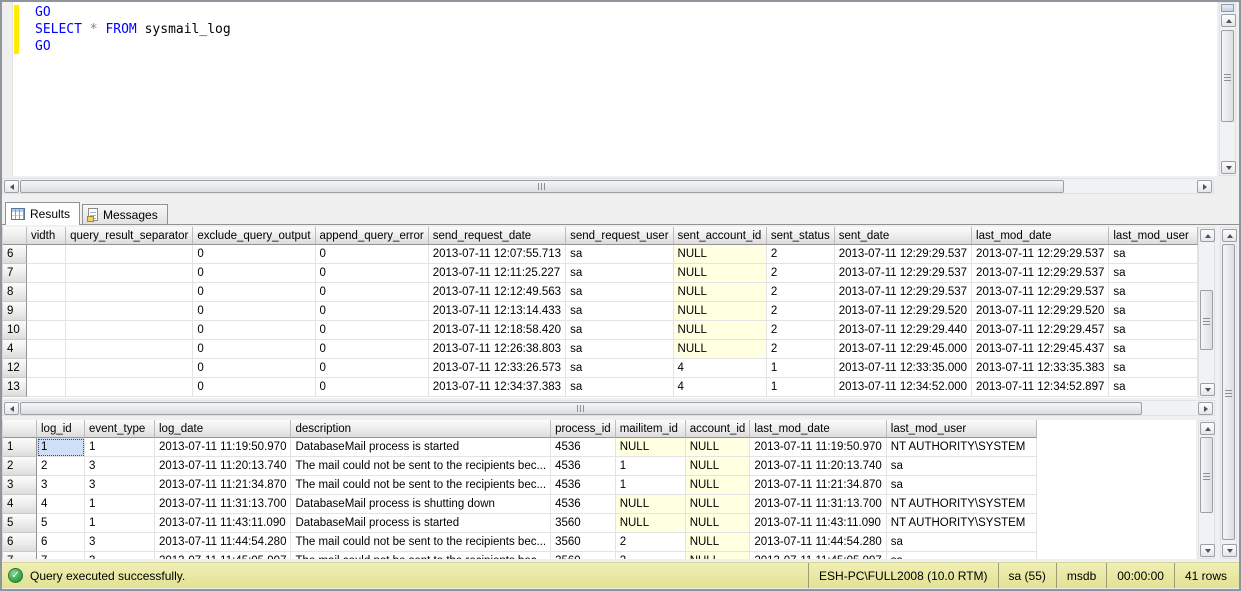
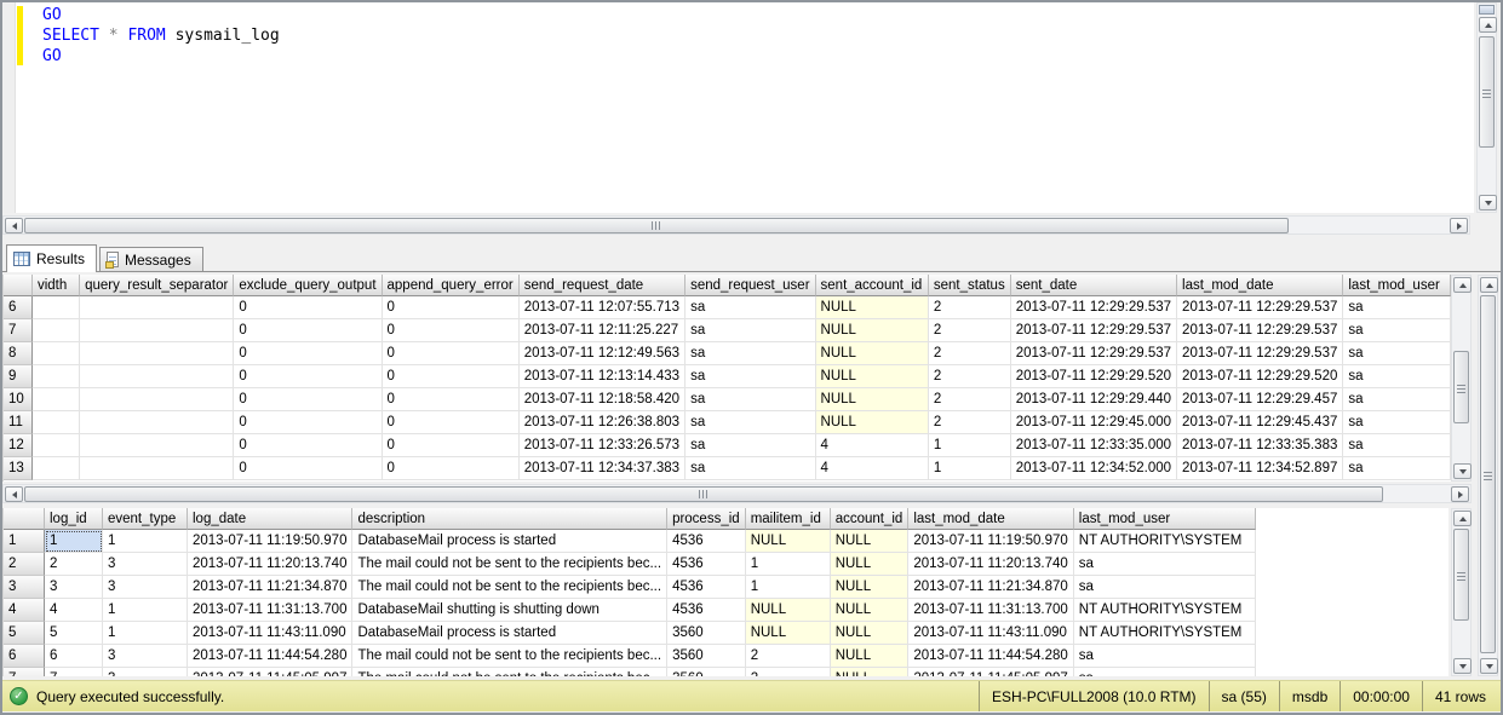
  GO
  SELECT * FROM sysmail_log
  GO
  Results
  Messages
  	vidth	query_result_separator	exclude_query_output	append_query_error	send_request_date	send_request_user	sent_account_id	sent_status	sent_date	last_mod_date	last_mod_user
  6			0	0	2013-07-11 12:07:55.713	sa	NULL	2	2013-07-11 12:29:29.537	2013-07-11 12:29:29.537	sa
  7			0	0	2013-07-11 12:11:25.227	sa	NULL	2	2013-07-11 12:29:29.537	2013-07-11 12:29:29.537	sa
  8			0	0	2013-07-11 12:12:49.563	sa	NULL	2	2013-07-11 12:29:29.537	2013-07-11 12:29:29.537	sa
  9			0	0	2013-07-11 12:13:14.433	sa	NULL	2	2013-07-11 12:29:29.520	2013-07-11 12:29:29.520	sa
  10			0	0	2013-07-11 12:18:58.420	sa	NULL	2	2013-07-11 12:29:29.440	2013-07-11 12:29:29.457	sa
- 4			0	0	2013-07-11 12:26:38.803	sa	NULL	2	2013-07-11 12:29:45.000	2013-07-11 12:29:45.437	sa
+ 11			0	0	2013-07-11 12:26:38.803	sa	NULL	2	2013-07-11 12:29:45.000	2013-07-11 12:29:45.437	sa
  12			0	0	2013-07-11 12:33:26.573	sa	4	1	2013-07-11 12:33:35.000	2013-07-11 12:33:35.383	sa
  13			0	0	2013-07-11 12:34:37.383	sa	4	1	2013-07-11 12:34:52.000	2013-07-11 12:34:52.897	sa
  	log_id	event_type	log_date	description	process_id	mailitem_id	account_id	last_mod_date	last_mod_user
  1	1	1	2013-07-11 11:19:50.970	DatabaseMail process is started	4536	NULL	NULL	2013-07-11 11:19:50.970	NT AUTHORITY\SYSTEM
  2	2	3	2013-07-11 11:20:13.740	The mail could not be sent to the recipients bec...	4536	1	NULL	2013-07-11 11:20:13.740	sa
  3	3	3	2013-07-11 11:21:34.870	The mail could not be sent to the recipients bec...	4536	1	NULL	2013-07-11 11:21:34.870	sa
- 4	4	1	2013-07-11 11:31:13.700	DatabaseMail process is shutting down	4536	NULL	NULL	2013-07-11 11:31:13.700	NT AUTHORITY\SYSTEM
+ 4	4	1	2013-07-11 11:31:13.700	DatabaseMail shutting is shutting down	4536	NULL	NULL	2013-07-11 11:31:13.700	NT AUTHORITY\SYSTEM
  5	5	1	2013-07-11 11:43:11.090	DatabaseMail process is started	3560	NULL	NULL	2013-07-11 11:43:11.090	NT AUTHORITY\SYSTEM
  6	6	3	2013-07-11 11:44:54.280	The mail could not be sent to the recipients bec...	3560	2	NULL	2013-07-11 11:44:54.280	sa
  ✓
  Query executed successfully.
  ESH-PC\FULL2008 (10.0 RTM)
  sa (55)
  msdb
  00:00:00
  41 rows
